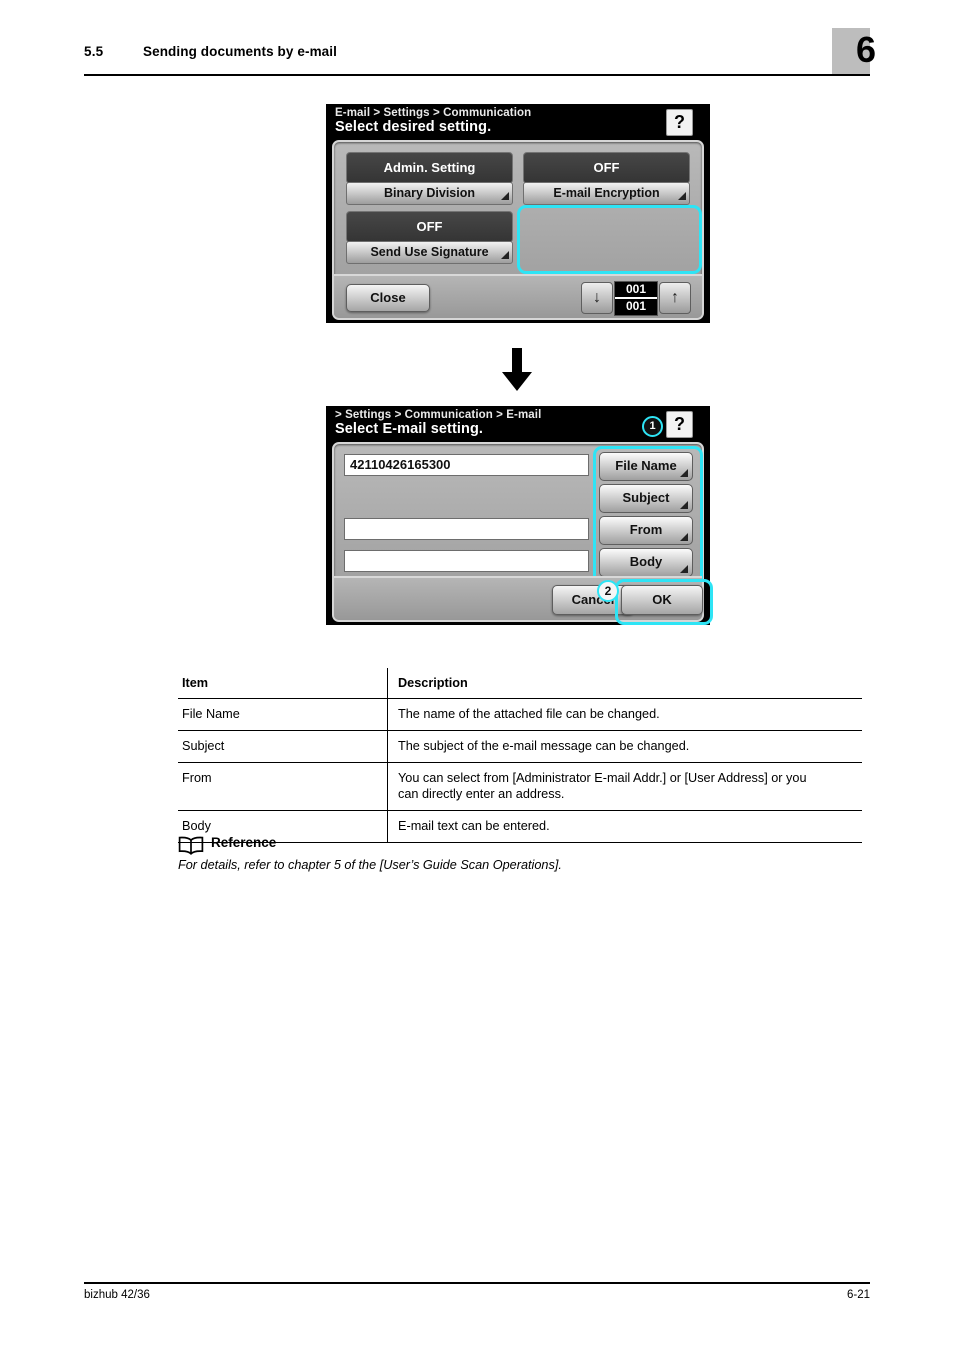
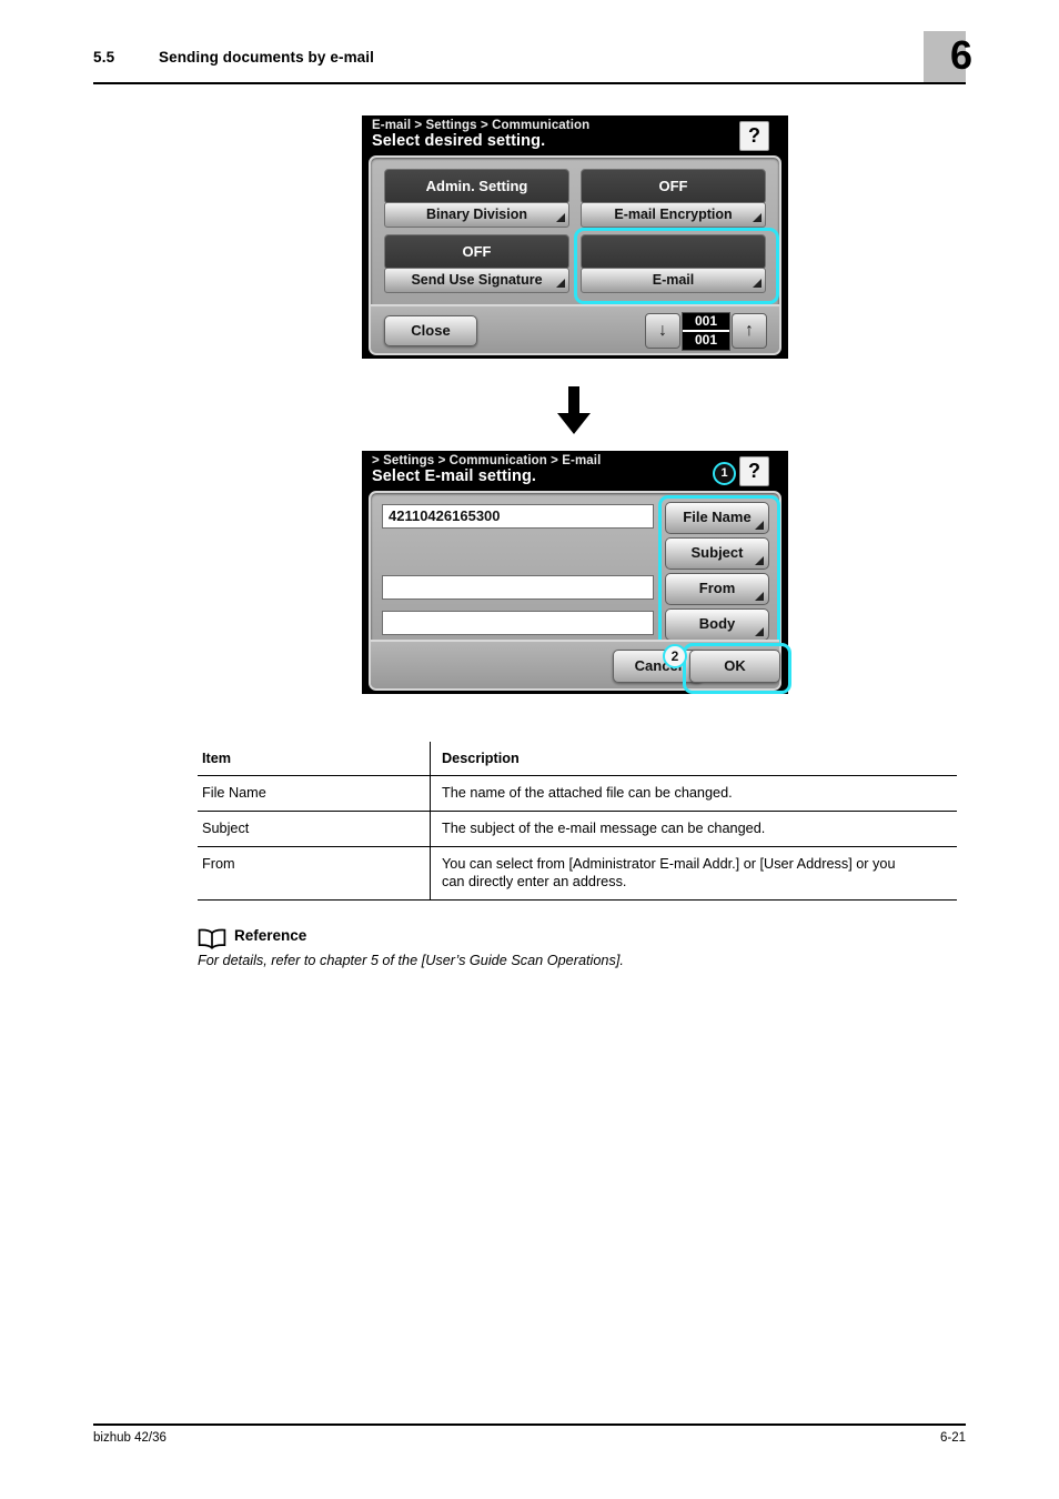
  5.5
  Sending documents by e-mail
  6
  E-mail > Settings > Communication
  Select desired setting.
  ?
  Admin. Setting
  Binary Division
  OFF
  E-mail Encryption
  OFF
  Send Use Signature
+ E-mail
  Close
  ↓
  001
  001
  ↑
  > Settings > Communication > E-mail
  Select E-mail setting.
  1
  ?
  42110426165300
  File Name
  Subject
  From
  Body
  2
  OK
  Item	Description
  File Name	The name of the attached file can be changed.
  Subject	The subject of the e-mail message can be changed.
  From	You can select from [Administrator E-mail Addr.] or [User Address] or you can directly enter an address.
- Body	E-mail text can be entered.
  Reference
  For details, refer to chapter 5 of the [User’s Guide Scan Operations].
  bizhub 42/36
  6-21
